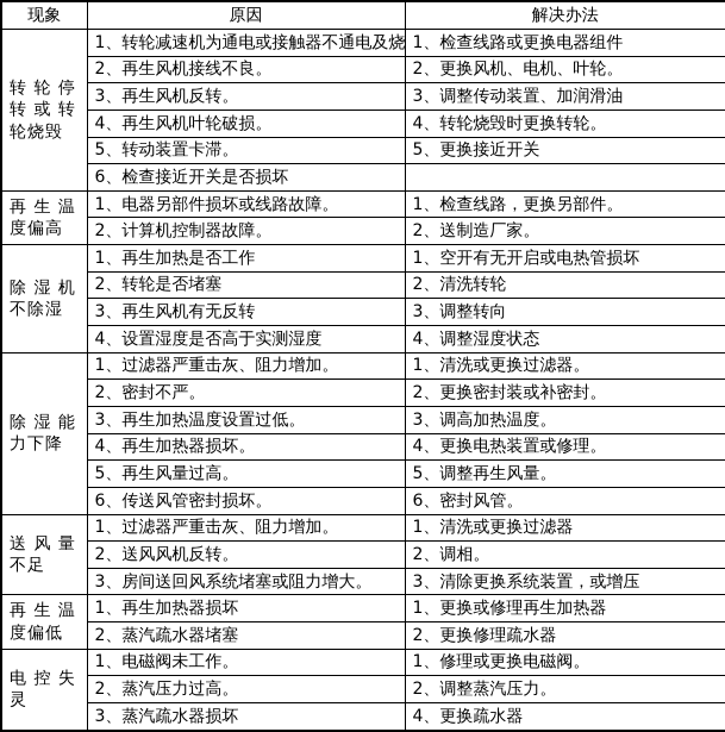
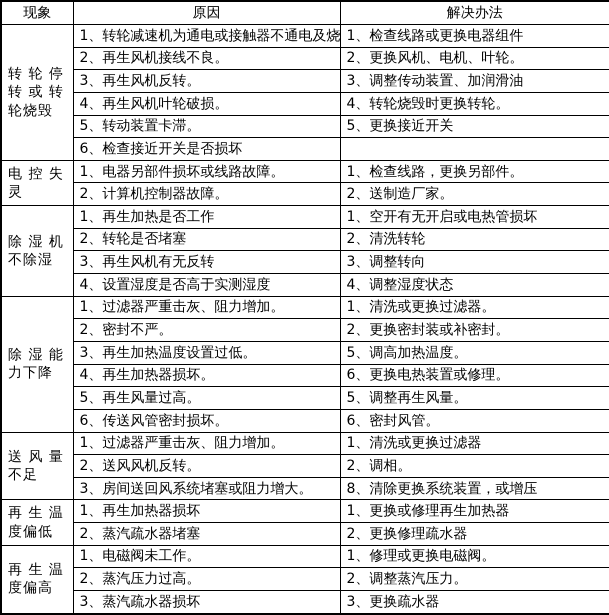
  现象	原因	解决办法
  转 轮 停 转 或 转 轮烧毁	1、转轮减速机为通电或接触器不通电及烧	1、检查线路或更换电器组件
  2、再生风机接线不良。	2、更换风机、电机、叶轮。
  3、再生风机反转。	3、调整传动装置、加润滑油
  4、再生风机叶轮破损。	4、转轮烧毁时更换转轮。
  5、转动装置卡滞。	5、更换接近开关
  6、检查接近开关是否损坏
- 再 生 温 度偏高	1、电器另部件损坏或线路故障。	1、检查线路，更换另部件。
+ 电 控 失 灵	1、电器另部件损坏或线路故障。	1、检查线路，更换另部件。
  2、计算机控制器故障。	2、送制造厂家。
  除 湿 机 不除湿	1、再生加热是否工作	1、空开有无开启或电热管损坏
  2、转轮是否堵塞	2、清洗转轮
  3、再生风机有无反转	3、调整转向
  4、设置湿度是否高于实测湿度	4、调整湿度状态
  除 湿 能 力下降	1、过滤器严重击灰、阻力增加。	1、清洗或更换过滤器。
  2、密封不严。	2、更换密封装或补密封。
- 3、再生加热温度设置过低。	3、调高加热温度。
+ 3、再生加热温度设置过低。	5、调高加热温度。
- 4、再生加热器损坏。	4、更换电热装置或修理。
+ 4、再生加热器损坏。	6、更换电热装置或修理。
  5、再生风量过高。	5、调整再生风量。
  6、传送风管密封损坏。	6、密封风管。
  送 风 量 不足	1、过滤器严重击灰、阻力增加。	1、清洗或更换过滤器
  2、送风风机反转。	2、调相。
- 3、房间送回风系统堵塞或阻力增大。	3、清除更换系统装置，或增压
+ 3、房间送回风系统堵塞或阻力增大。	8、清除更换系统装置，或增压
  再 生 温 度偏低	1、再生加热器损坏	1、更换或修理再生加热器
  2、蒸汽疏水器堵塞	2、更换修理疏水器
- 电 控 失 灵	1、电磁阀未工作。	1、修理或更换电磁阀。
+ 再 生 温 度偏高	1、电磁阀未工作。	1、修理或更换电磁阀。
  2、蒸汽压力过高。	2、调整蒸汽压力。
- 3、蒸汽疏水器损坏	4、更换疏水器
+ 3、蒸汽疏水器损坏	3、更换疏水器
